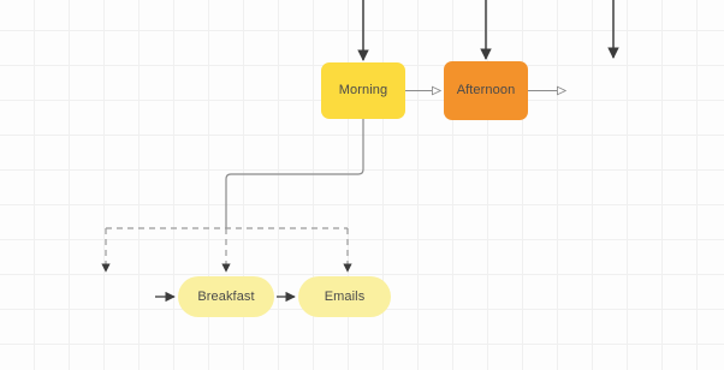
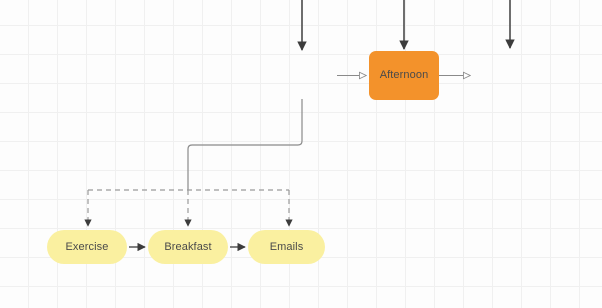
- Morning
  Afternoon
+ Exercise
  Breakfast
  Emails
